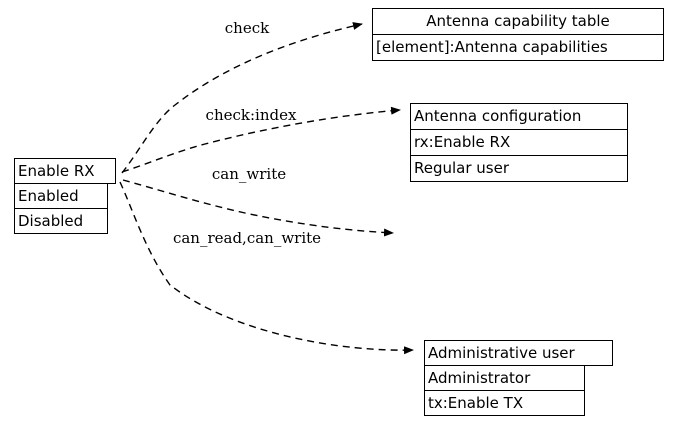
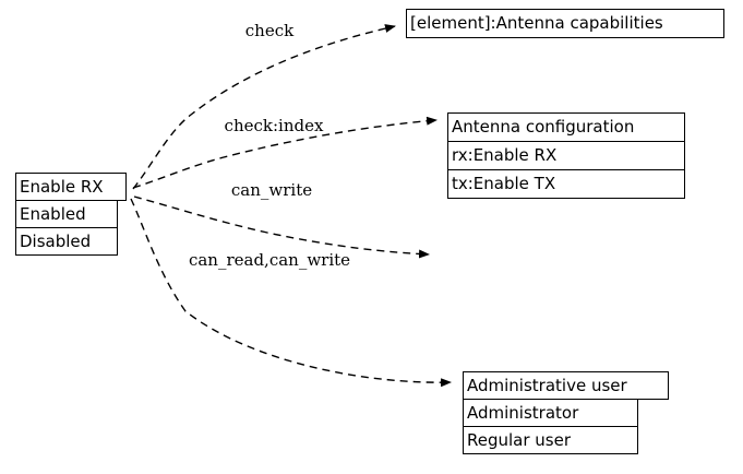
  check
  check:index
  can_write
  can_read,can_write
  Enable RX
  Enabled
  Disabled
- Antenna capability table
  [element]:Antenna capabilities
  Antenna configuration
  rx:Enable RX
- Regular user
+ tx:Enable TX
  Administrative user
  Administrator
- tx:Enable TX
+ Regular user
